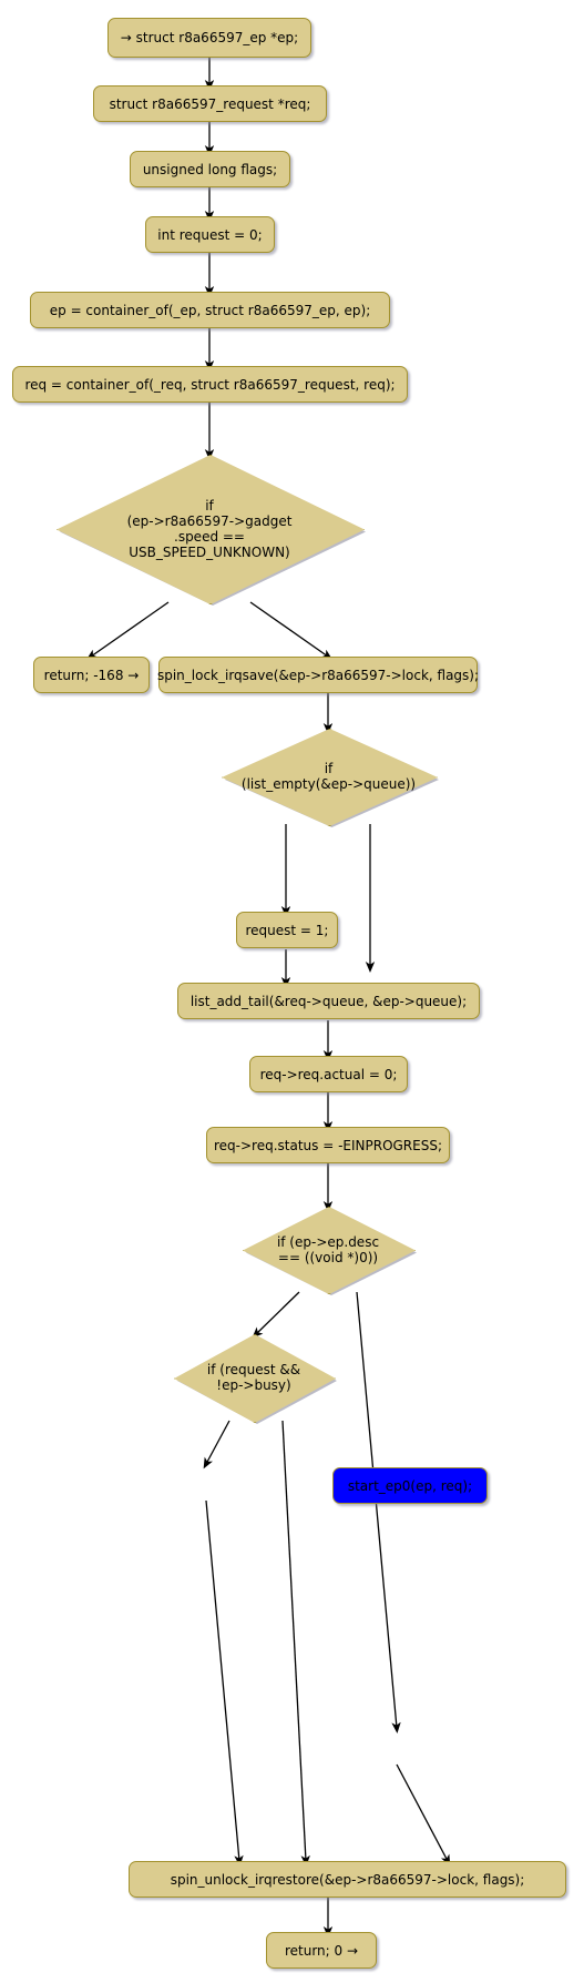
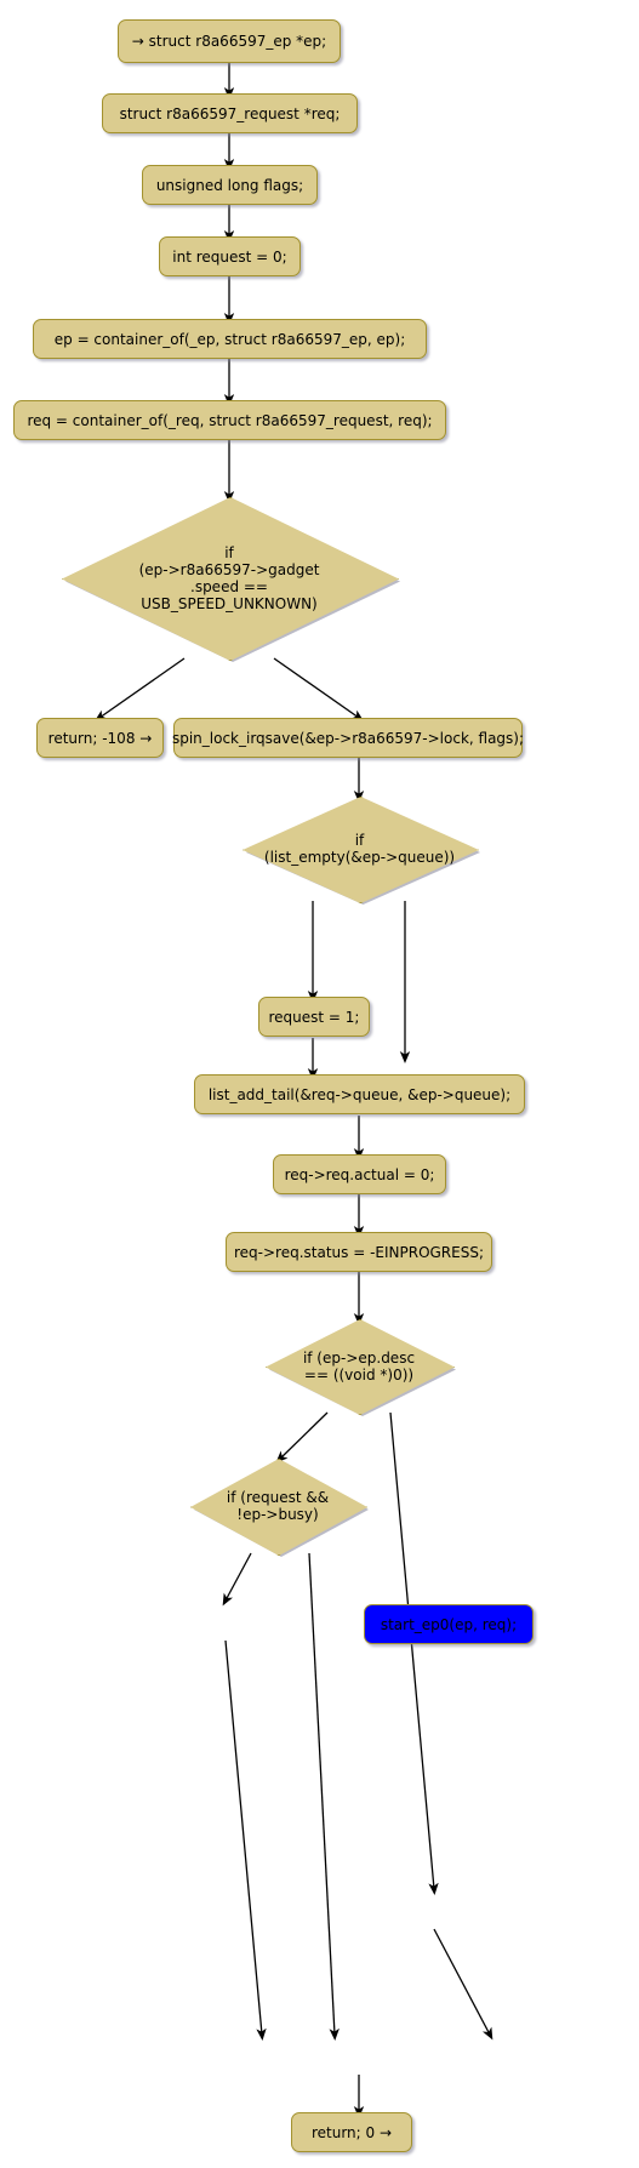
  → struct r8a66597_ep *ep;
  struct r8a66597_request *req;
  unsigned long flags;
  int request = 0;
  ep = container_of(_ep, struct r8a66597_ep, ep);
  req = container_of(_req, struct r8a66597_request, req);
  if
  (ep->r8a66597->gadget
  .speed ==
  USB_SPEED_UNKNOWN)
- return; -168 →
+ return; -108 →
  spin_lock_irqsave(&ep->r8a66597->lock, flags);
  if
  (list_empty(&ep->queue))
  request = 1;
  list_add_tail(&req->queue, &ep->queue);
  req->req.actual = 0;
  req->req.status = -EINPROGRESS;
  if (ep->ep.desc
  == ((void *)0))
  if (request &&
  !ep->busy)
  start_ep0(ep, req);
- spin_unlock_irqrestore(&ep->r8a66597->lock, flags);
  return; 0 →
